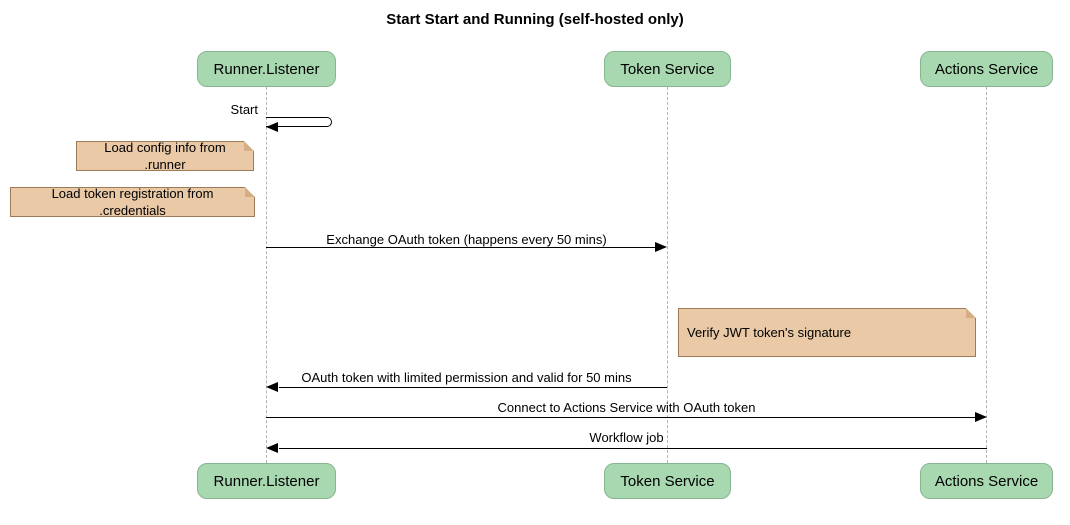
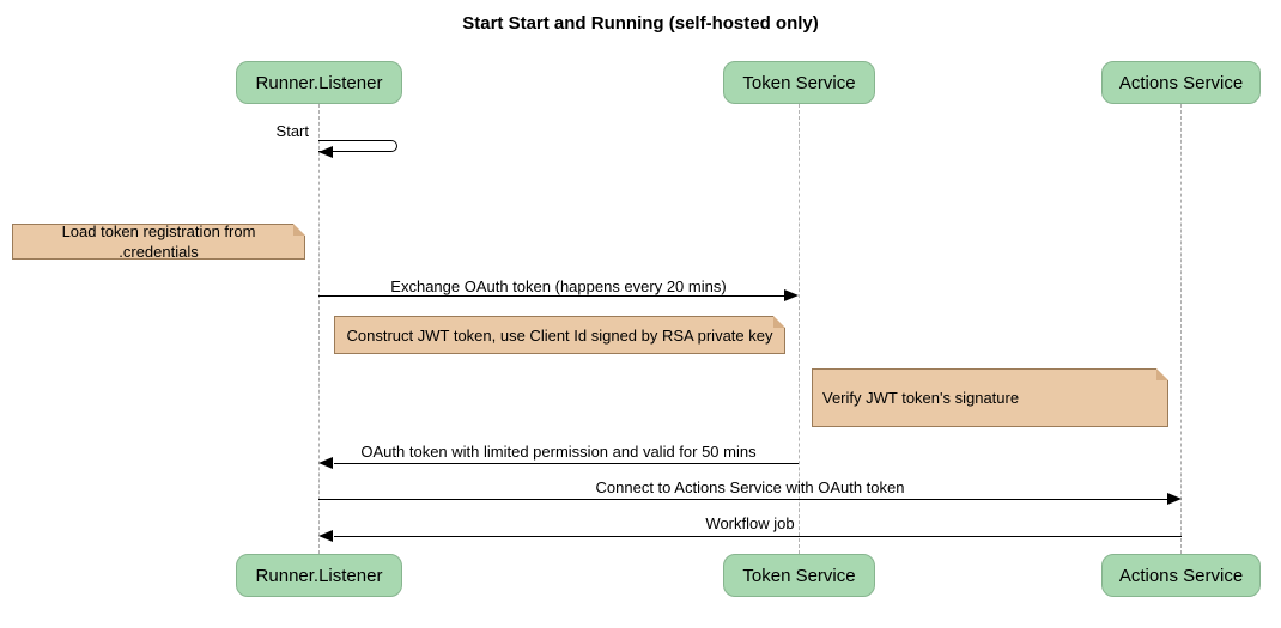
  Start Start and Running (self-hosted only)
  Runner.Listener
  Token Service
  Actions Service
  Start
- Load config info from .runner
  Load token registration from .credentials
- Exchange OAuth token (happens every 50 mins)
+ Exchange OAuth token (happens every 20 mins)
+ Construct JWT token, use Client Id signed by RSA private key
  Verify JWT token's signature
  OAuth token with limited permission and valid for 50 mins
  Connect to Actions Service with OAuth token
  Workflow job
  Runner.Listener
  Token Service
  Actions Service
